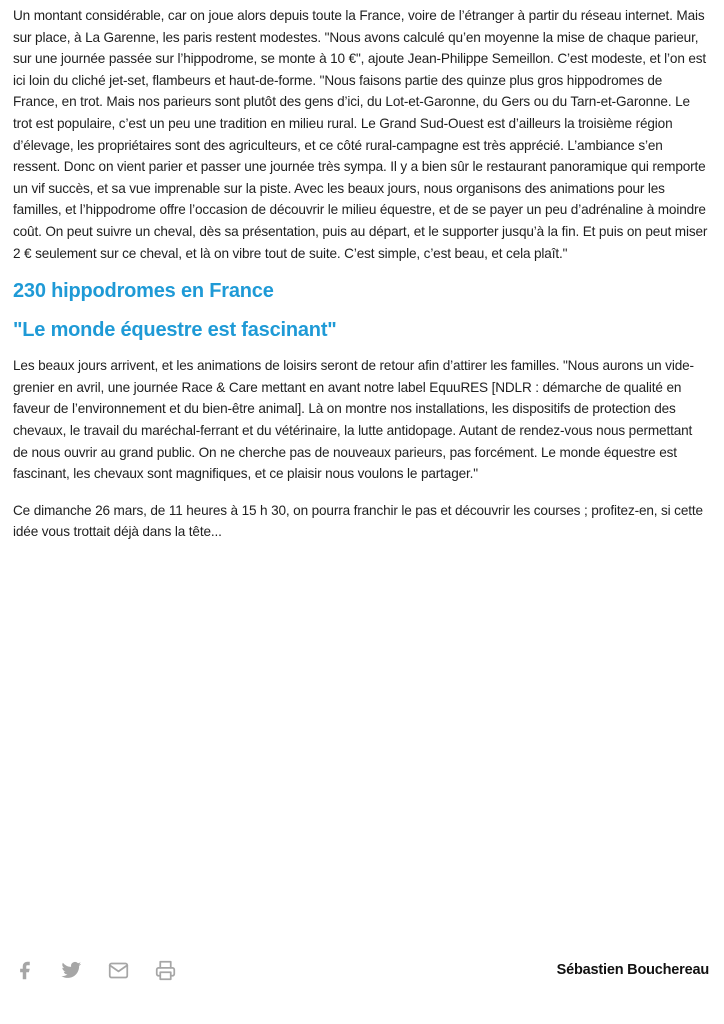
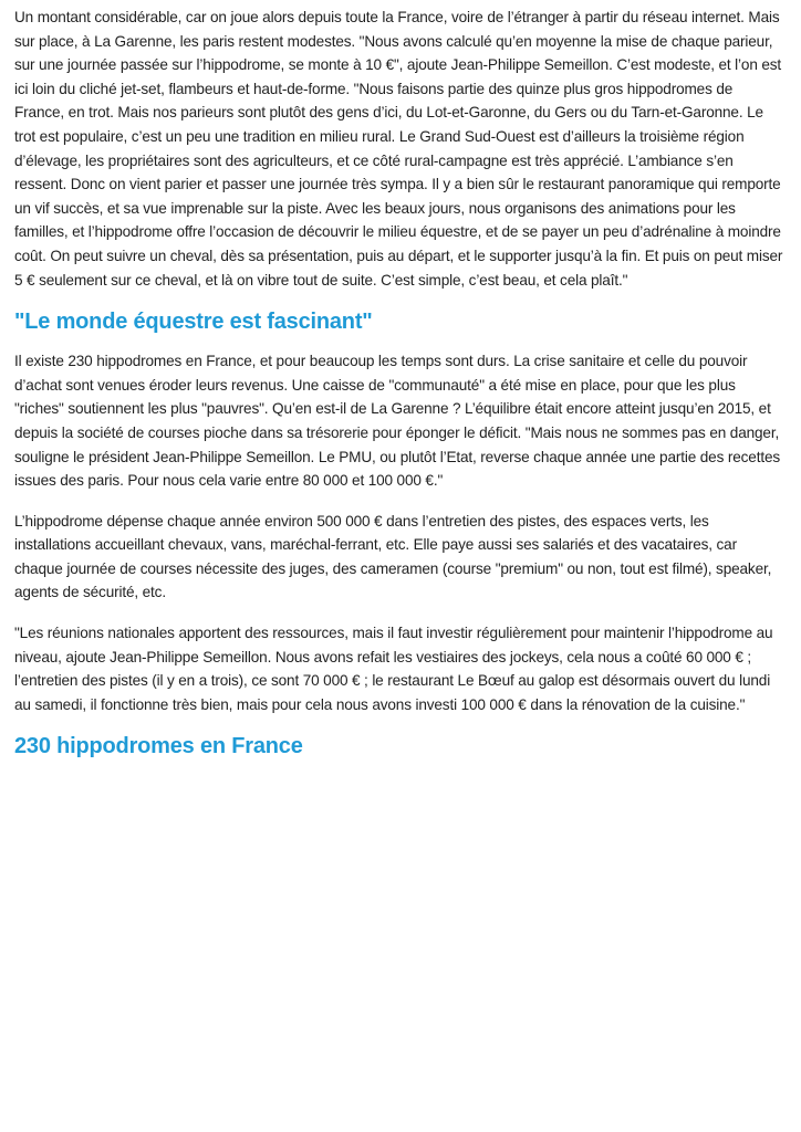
- Un montant considérable, car on joue alors depuis toute la France, voire de l’étranger à partir du réseau internet. Mais sur place, à La Garenne, les paris restent modestes. "Nous avons calculé qu’en moyenne la mise de chaque parieur, sur une journée passée sur l’hippodrome, se monte à 10 €", ajoute Jean-Philippe Semeillon. C’est modeste, et l’on est ici loin du cliché jet-set, flambeurs et haut-de-forme. "Nous faisons partie des quinze plus gros hippodromes de France, en trot. Mais nos parieurs sont plutôt des gens d’ici, du Lot-et-Garonne, du Gers ou du Tarn-et-Garonne. Le trot est populaire, c’est un peu une tradition en milieu rural. Le Grand Sud-Ouest est d’ailleurs la troisième région d’élevage, les propriétaires sont des agriculteurs, et ce côté rural-campagne est très apprécié. L’ambiance s’en ressent. Donc on vient parier et passer une journée très sympa. Il y a bien sûr le restaurant panoramique qui remporte un vif succès, et sa vue imprenable sur la piste. Avec les beaux jours, nous organisons des animations pour les familles, et l’hippodrome offre l’occasion de découvrir le milieu équestre, et de se payer un peu d’adrénaline à moindre coût. On peut suivre un cheval, dès sa présentation, puis au départ, et le supporter jusqu’à la fin. Et puis on peut miser 2 € seulement sur ce cheval, et là on vibre tout de suite. C’est simple, c’est beau, et cela plaît."
+ Un montant considérable, car on joue alors depuis toute la France, voire de l’étranger à partir du réseau internet. Mais sur place, à La Garenne, les paris restent modestes. "Nous avons calculé qu’en moyenne la mise de chaque parieur, sur une journée passée sur l’hippodrome, se monte à 10 €", ajoute Jean-Philippe Semeillon. C’est modeste, et l’on est ici loin du cliché jet-set, flambeurs et haut-de-forme. "Nous faisons partie des quinze plus gros hippodromes de France, en trot. Mais nos parieurs sont plutôt des gens d’ici, du Lot-et-Garonne, du Gers ou du Tarn-et-Garonne. Le trot est populaire, c’est un peu une tradition en milieu rural. Le Grand Sud-Ouest est d’ailleurs la troisième région d’élevage, les propriétaires sont des agriculteurs, et ce côté rural-campagne est très apprécié. L’ambiance s’en ressent. Donc on vient parier et passer une journée très sympa. Il y a bien sûr le restaurant panoramique qui remporte un vif succès, et sa vue imprenable sur la piste. Avec les beaux jours, nous organisons des animations pour les familles, et l’hippodrome offre l’occasion de découvrir le milieu équestre, et de se payer un peu d’adrénaline à moindre coût. On peut suivre un cheval, dès sa présentation, puis au départ, et le supporter jusqu’à la fin. Et puis on peut miser 5 € seulement sur ce cheval, et là on vibre tout de suite. C’est simple, c’est beau, et cela plaît."
- 230 hippodromes en France
+ "Le monde équestre est fascinant"
+ Il existe 230 hippodromes en France, et pour beaucoup les temps sont durs. La crise sanitaire et celle du pouvoir d’achat sont venues éroder leurs revenus. Une caisse de "communauté" a été mise en place, pour que les plus "riches" soutiennent les plus "pauvres". Qu’en est-il de La Garenne ? L’équilibre était encore atteint jusqu’en 2015, et depuis la société de courses pioche dans sa trésorerie pour éponger le déficit. "Mais nous ne sommes pas en danger, souligne le président Jean-Philippe Semeillon. Le PMU, ou plutôt l’Etat, reverse chaque année une partie des recettes issues des paris. Pour nous cela varie entre 80 000 et 100 000 €."
+ L’hippodrome dépense chaque année environ 500 000 € dans l’entretien des pistes, des espaces verts, les installations accueillant chevaux, vans, maréchal-ferrant, etc. Elle paye aussi ses salariés et des vacataires, car chaque journée de courses nécessite des juges, des cameramen (course "premium" ou non, tout est filmé), speaker, agents de sécurité, etc.
+ "Les réunions nationales apportent des ressources, mais il faut investir régulièrement pour maintenir l’hippodrome au niveau, ajoute Jean-Philippe Semeillon. Nous avons refait les vestiaires des jockeys, cela nous a coûté 60 000 € ; l’entretien des pistes (il y en a trois), ce sont 70 000 € ; le restaurant Le Bœuf au galop est désormais ouvert du lundi au samedi, il fonctionne très bien, mais pour cela nous avons investi 100 000 € dans la rénovation de la cuisine."
- "Le monde équestre est fascinant"
+ 230 hippodromes en France
- Les beaux jours arrivent, et les animations de loisirs seront de retour afin d’attirer les familles. "Nous aurons un vide-grenier en avril, une journée Race & Care mettant en avant notre label EquuRES [NDLR : démarche de qualité en faveur de l’environnement et du bien-être animal]. Là on montre nos installations, les dispositifs de protection des chevaux, le travail du maréchal-ferrant et du vétérinaire, la lutte antidopage. Autant de rendez-vous nous permettant de nous ouvrir au grand public. On ne cherche pas de nouveaux parieurs, pas forcément. Le monde équestre est fascinant, les chevaux sont magnifiques, et ce plaisir nous voulons le partager."
- Ce dimanche 26 mars, de 11 heures à 15 h 30, on pourra franchir le pas et découvrir les courses ; profitez-en, si cette idée vous trottait déjà dans la tête...
- Sébastien Bouchereau
